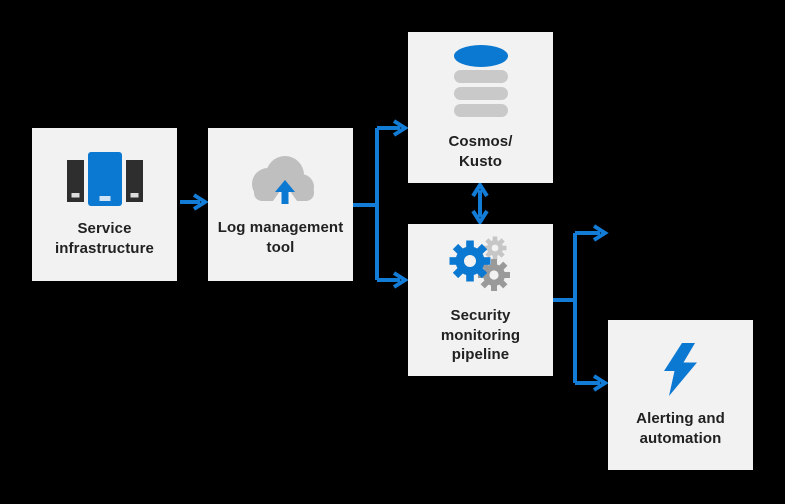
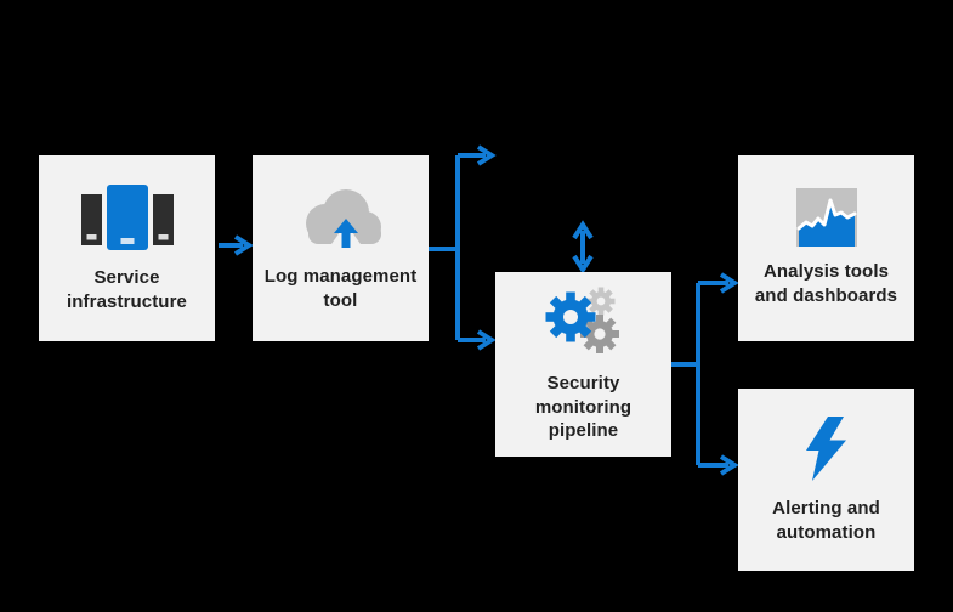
  Service
  infrastructure
  Log management
  tool
- Cosmos/
- Kusto
  Security
  monitoring
  pipeline
+ Analysis tools
+ and dashboards
  Alerting and
  automation
